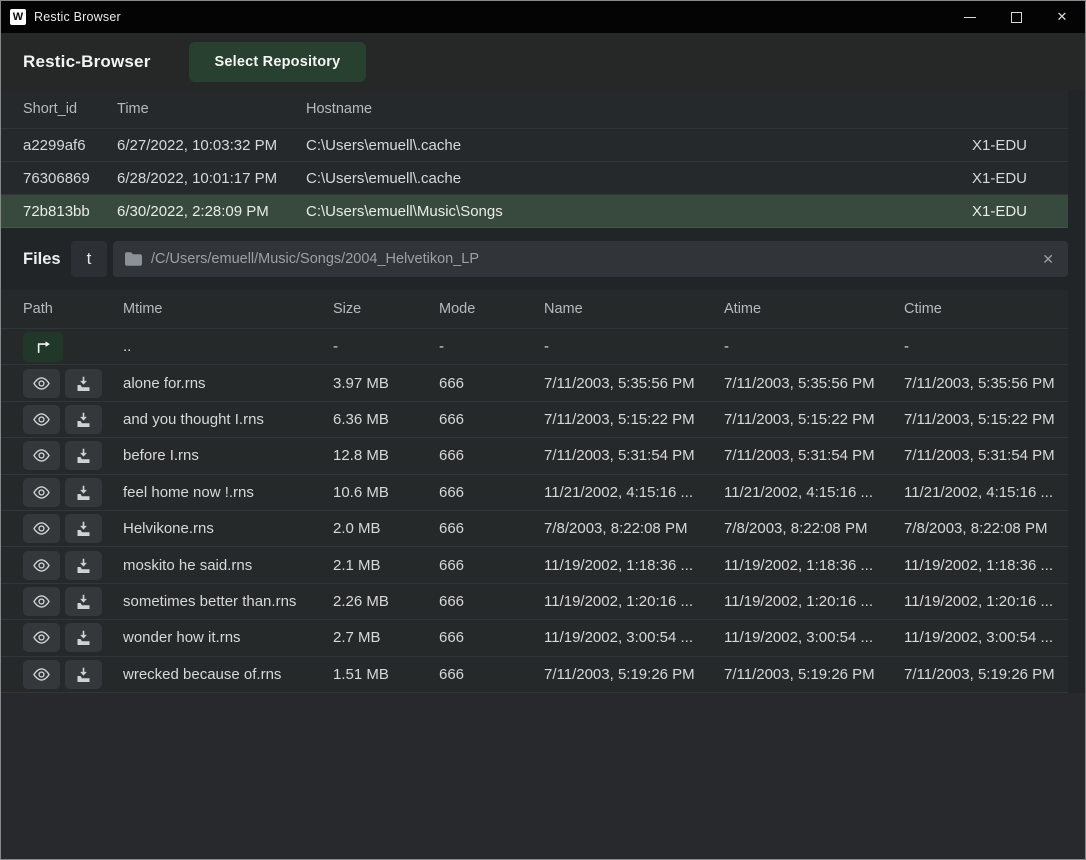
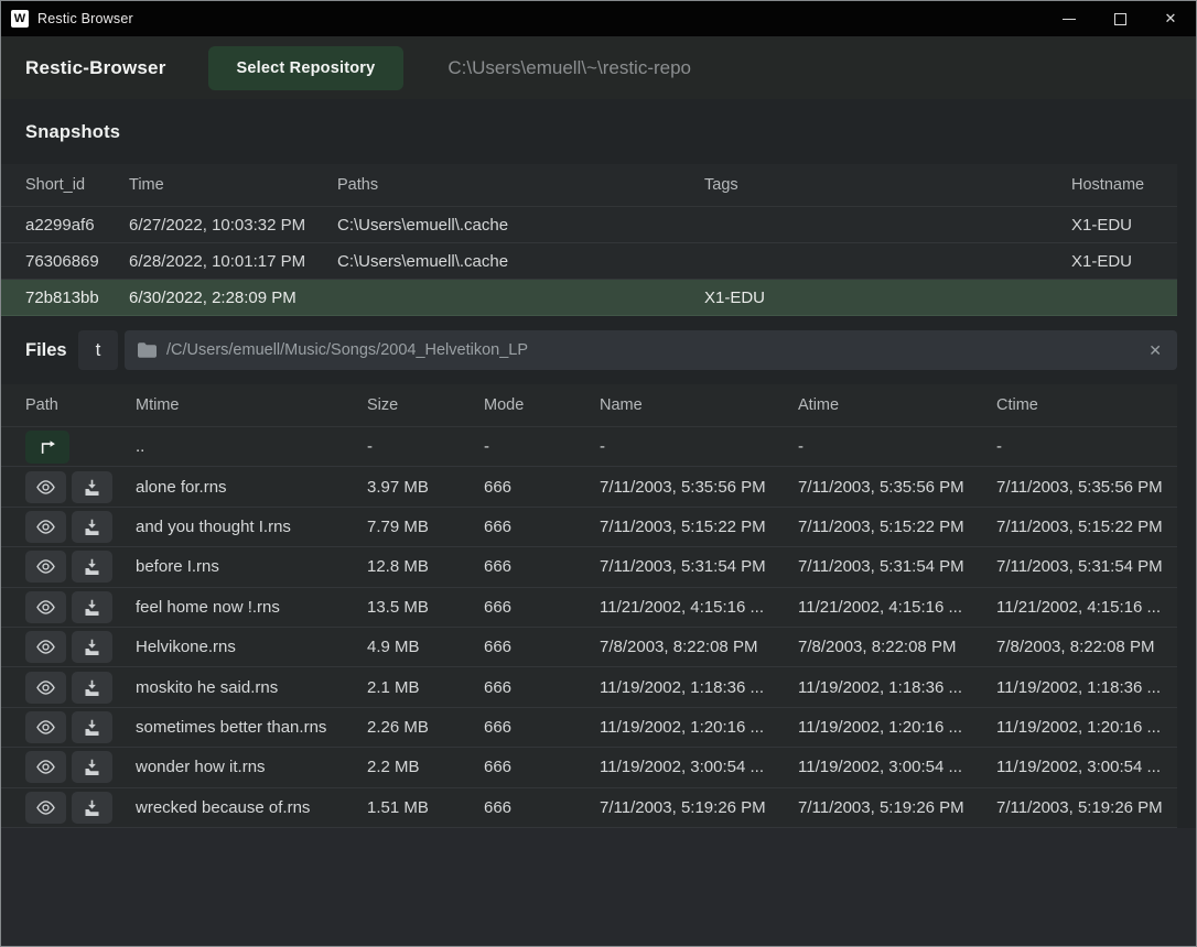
  W
  Restic Browser
  ✕
  Restic-Browser
  Select Repository
+ C:\Users\emuell\~\restic-repo
+ Snapshots
  Short_id
  Time
+ Paths
+ Tags
  Hostname
  a2299af6
  6/27/2022, 10:03:32 PM
  C:\Users\emuell\.cache
  X1-EDU
  76306869
  6/28/2022, 10:01:17 PM
  C:\Users\emuell\.cache
  X1-EDU
  72b813bb
  6/30/2022, 2:28:09 PM
- C:\Users\emuell\Music\Songs
  X1-EDU
  Files
  t
  /C/Users/emuell/Music/Songs/2004_Helvetikon_LP
  ✕
  Path
  Mtime
  Size
  Mode
  Name
  Atime
  Ctime
  ..
  -
  -
  -
  -
  -
  alone for.rns
  3.97 MB
  666
  7/11/2003, 5:35:56 PM
  7/11/2003, 5:35:56 PM
  7/11/2003, 5:35:56 PM
  and you thought I.rns
- 6.36 MB
+ 7.79 MB
  666
  7/11/2003, 5:15:22 PM
  7/11/2003, 5:15:22 PM
  7/11/2003, 5:15:22 PM
  before I.rns
  12.8 MB
  666
  7/11/2003, 5:31:54 PM
  7/11/2003, 5:31:54 PM
  7/11/2003, 5:31:54 PM
  feel home now !.rns
- 10.6 MB
+ 13.5 MB
  666
  11/21/2002, 4:15:16 ...
  11/21/2002, 4:15:16 ...
  11/21/2002, 4:15:16 ...
  Helvikone.rns
- 2.0 MB
+ 4.9 MB
  666
  7/8/2003, 8:22:08 PM
  7/8/2003, 8:22:08 PM
  7/8/2003, 8:22:08 PM
  moskito he said.rns
  2.1 MB
  666
  11/19/2002, 1:18:36 ...
  11/19/2002, 1:18:36 ...
  11/19/2002, 1:18:36 ...
  sometimes better than.rns
  2.26 MB
  666
  11/19/2002, 1:20:16 ...
  11/19/2002, 1:20:16 ...
  11/19/2002, 1:20:16 ...
  wonder how it.rns
- 2.7 MB
+ 2.2 MB
  666
  11/19/2002, 3:00:54 ...
  11/19/2002, 3:00:54 ...
  11/19/2002, 3:00:54 ...
  wrecked because of.rns
  1.51 MB
  666
  7/11/2003, 5:19:26 PM
  7/11/2003, 5:19:26 PM
  7/11/2003, 5:19:26 PM
